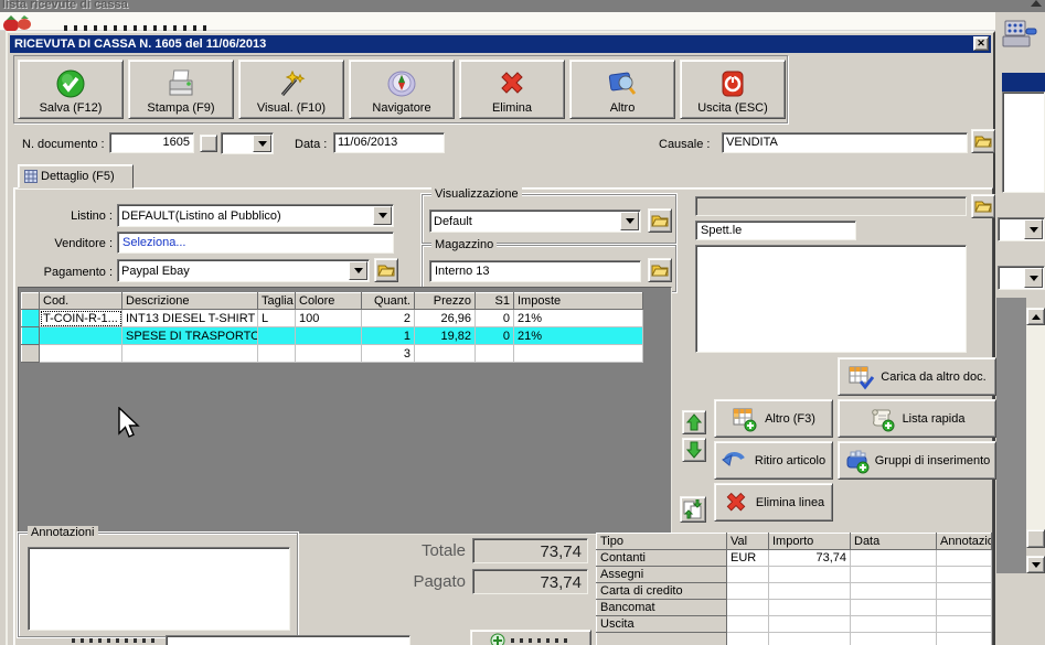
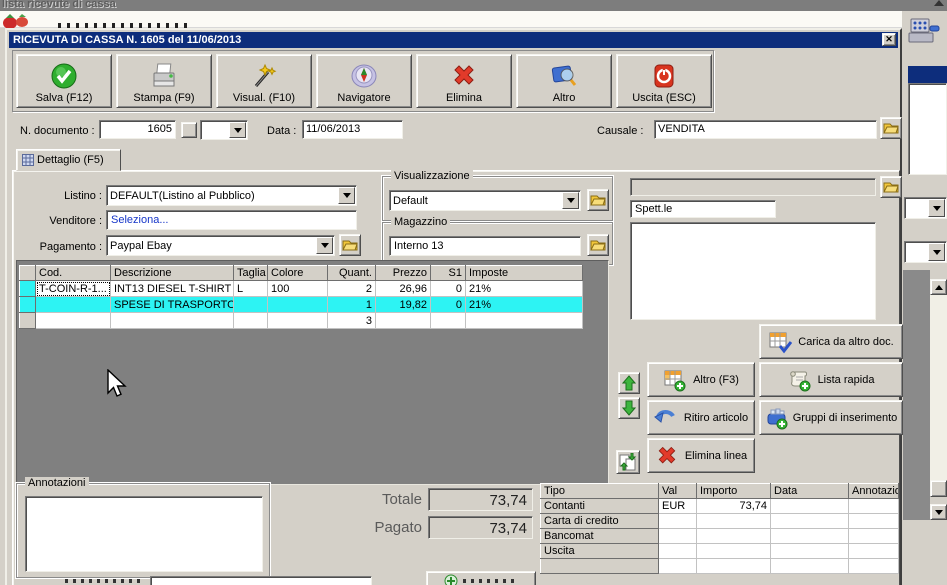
  lista ricevute di cassa
  RICEVUTA DI CASSA N. 1605 del 11/06/2013
  ✕
  Salva (F12)
  Stampa (F9)
  Visual. (F10)
  Navigatore
  Elimina
  Altro
  Uscita (ESC)
  N. documento :
  1605
  Data :
  11/06/2013
  Causale :
  VENDITA
  Dettaglio (F5)
  Listino :
  DEFAULT(Listino al Pubblico)
  Venditore :
  Seleziona...
  Pagamento :
  Paypal Ebay
  Visualizzazione
  Default
  Magazzino
  Interno 13
  Spett.le
  	Cod.	Descrizione	Taglia	Colore	Quant.	Prezzo	S1	Imposte
  	T-COIN-R-1...	INT13 DIESEL T-SHIRT	L	100	2	26,96	0	21%
  		SPESE DI TRASPORTO			1	19,82	0	21%
  					3
  Carica da altro doc.
  Altro (F3)
  Lista rapida
  Ritiro articolo
  Gruppi di inserimento
  Elimina linea
  Annotazioni
  Totale
  73,74
  Pagato
  73,74
  Tipo	Val	Importo	Data	Annotazio
  Contanti	EUR	73,74
- Assegni
  Carta di credito
  Bancomat
  Uscita
